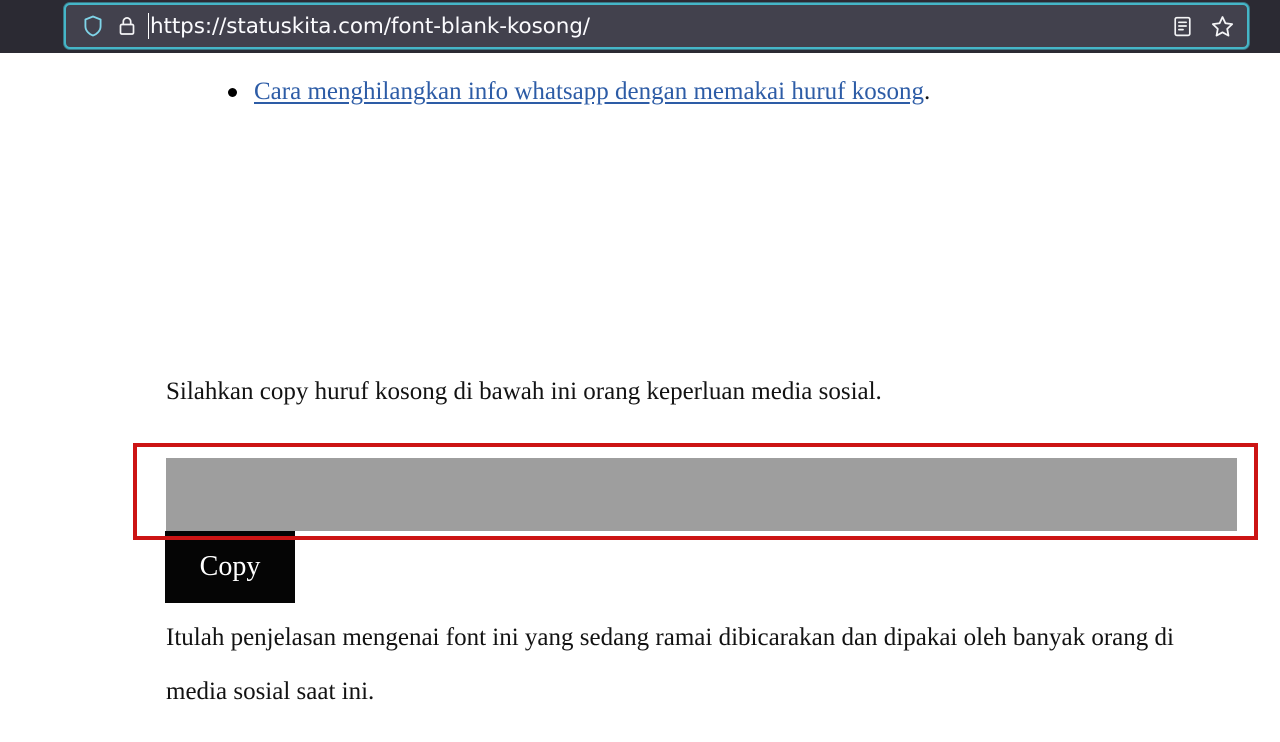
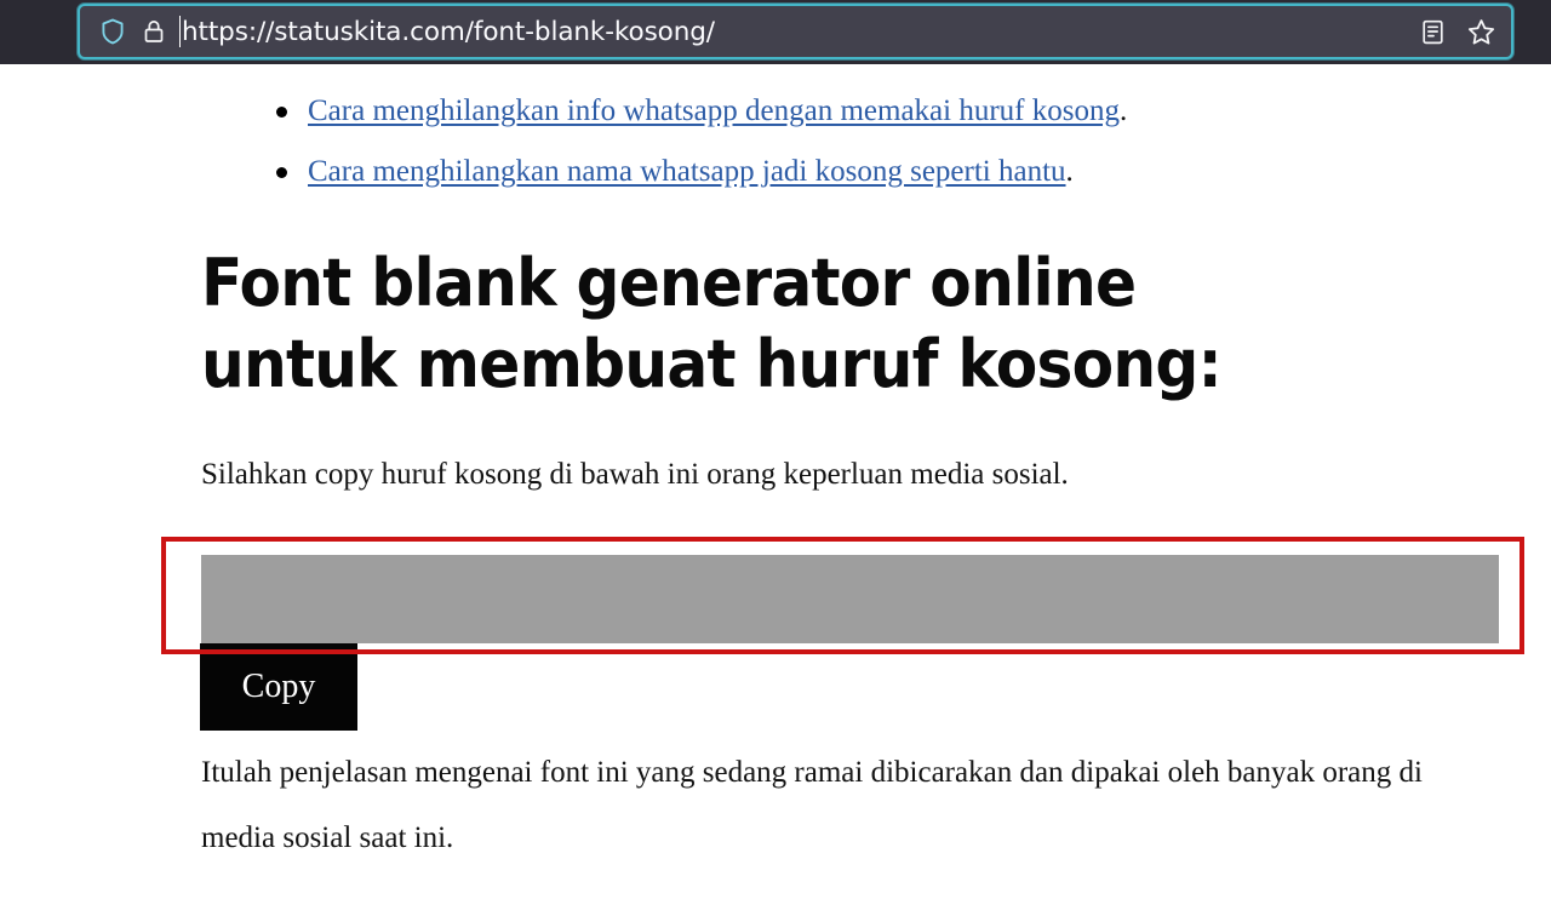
  https://statuskita.com/font-blank-kosong/
  Cara menghilangkan info whatsapp dengan memakai huruf kosong.
+ Cara menghilangkan nama whatsapp jadi kosong seperti hantu.
+ Font blank generator online untuk membuat huruf kosong:
  Silahkan copy huruf kosong di bawah ini orang keperluan media sosial.
  Copy
  Itulah penjelasan mengenai font ini yang sedang ramai dibicarakan dan dipakai oleh banyak orang di media sosial saat ini.
